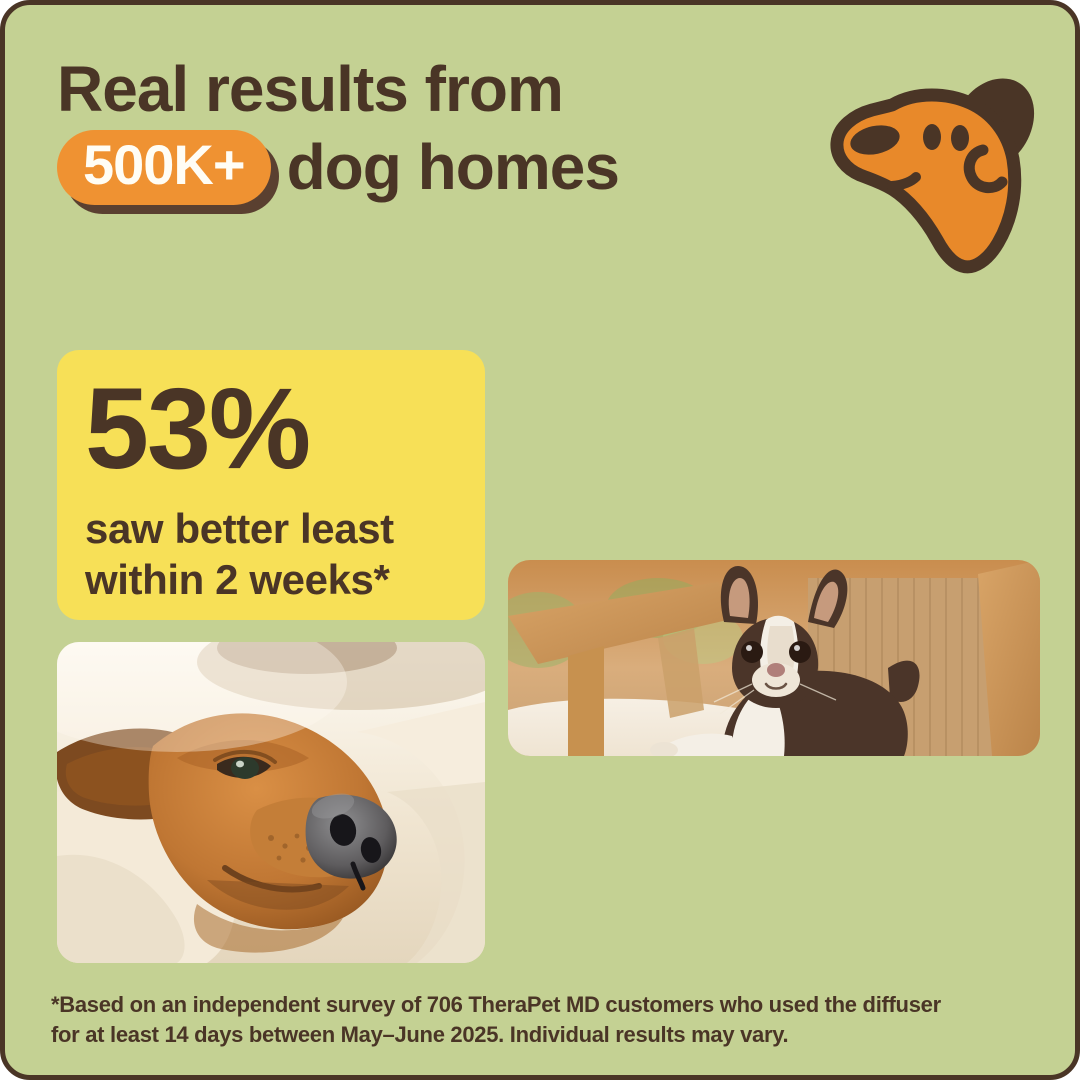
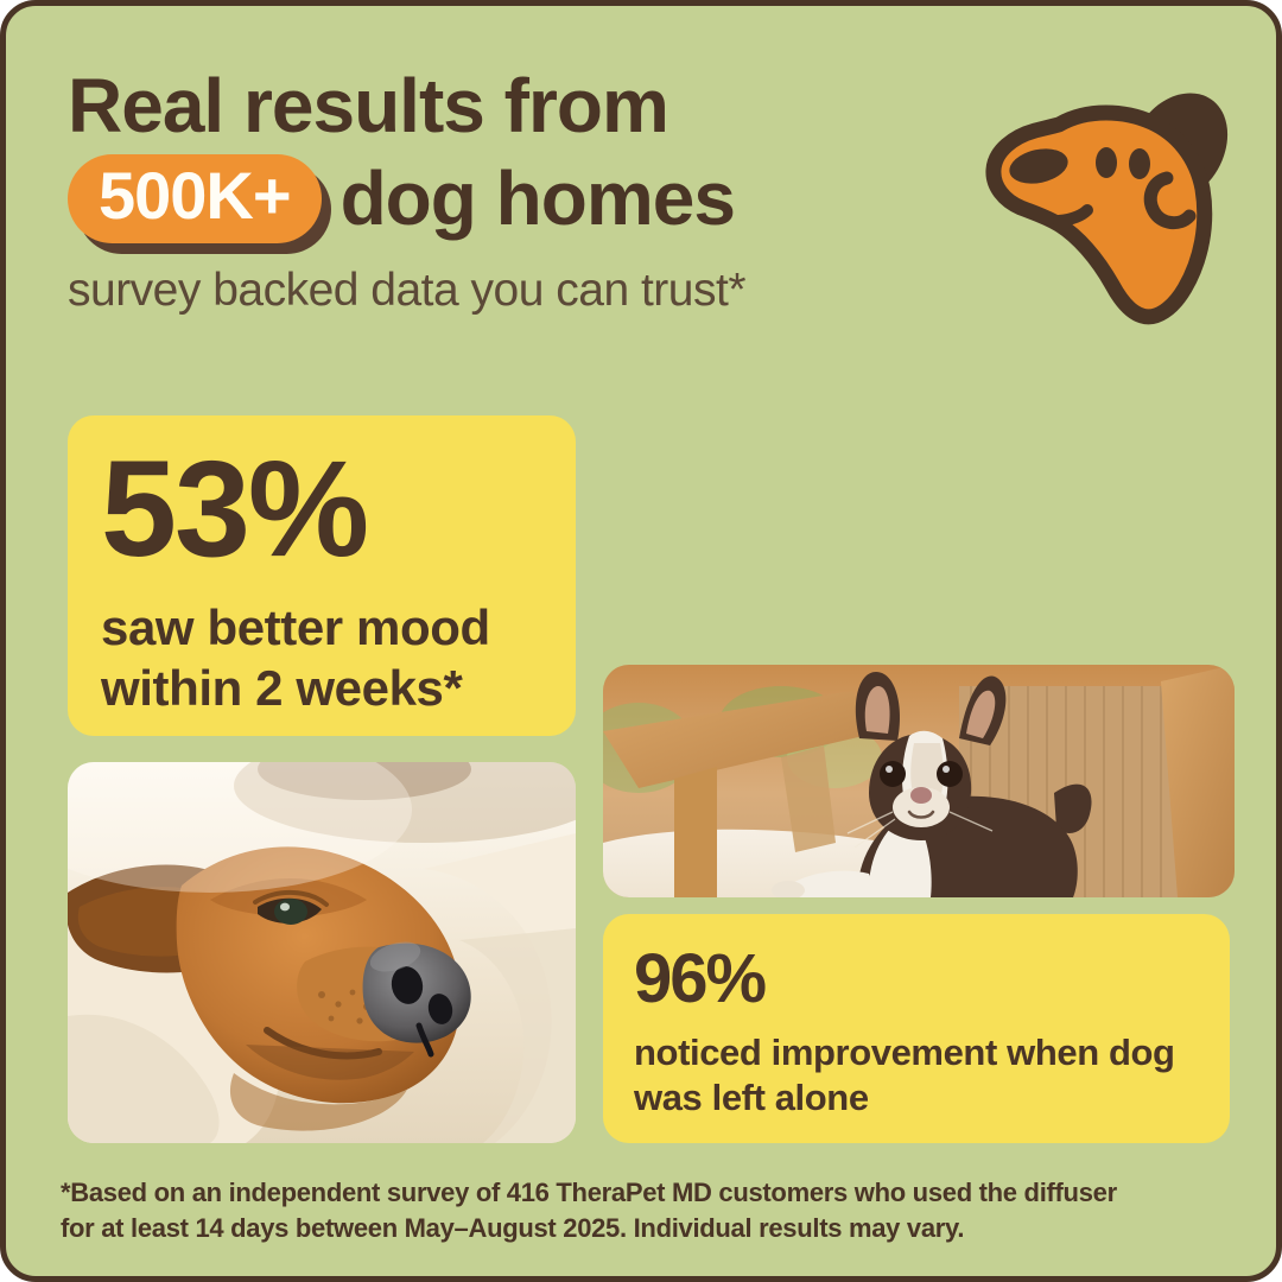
  Real results from
  500K+
  dog homes
+ survey backed data you can trust*
  53%
- saw better least within 2 weeks*
+ saw better mood within 2 weeks*
+ 96%
+ noticed improvement when dog was left alone
- *Based on an independent survey of 706 TheraPet MD customers who used the diffuser
+ *Based on an independent survey of 416 TheraPet MD customers who used the diffuser
- for at least 14 days between May–June 2025. Individual results may vary.
+ for at least 14 days between May–August 2025. Individual results may vary.
